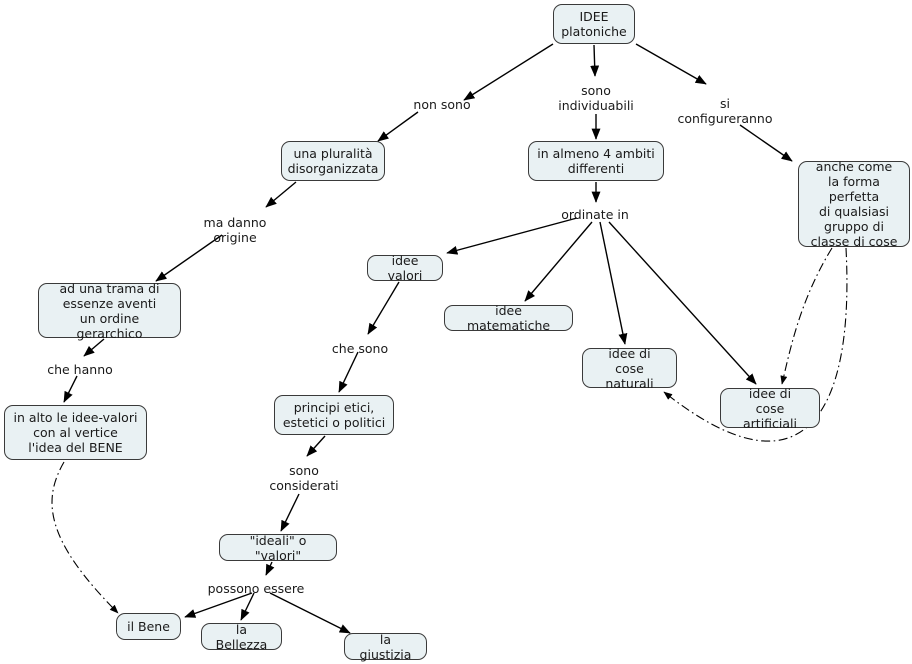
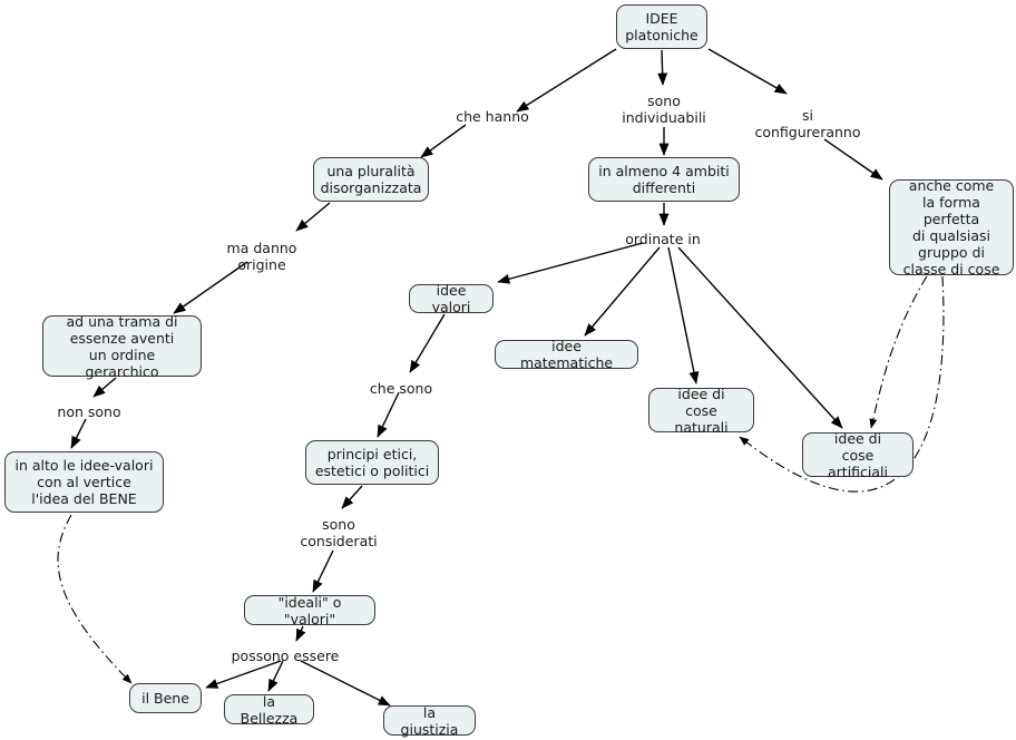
  IDEE
  platoniche
  una pluralità
  disorganizzata
  in almeno 4 ambiti
  differenti
  anche come
  la forma perfetta
  di qualsiasi
  gruppo di
  classe di cose
  ad una trama di
  essenze aventi
  un ordine gerarchico
  in alto le idee-valori
  con al vertice
  l'idea del BENE
  idee valori
  idee matematiche
  idee di
  cose naturali
  idee di
  cose artificiali
  principi etici,
  estetici o politici
  "ideali" o "valori"
  il Bene
  la Bellezza
  la giustizia
- non sono
+ che hanno
  sono
  individuabili
  si
  configureranno
  ma danno
  origine
  ordinate in
- che hanno
+ non sono
  che sono
  sono
  considerati
  possono essere
